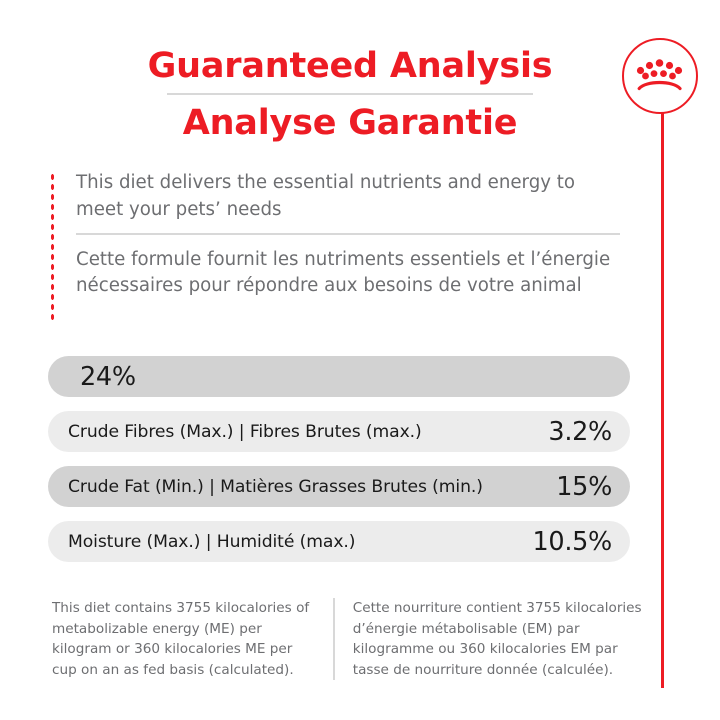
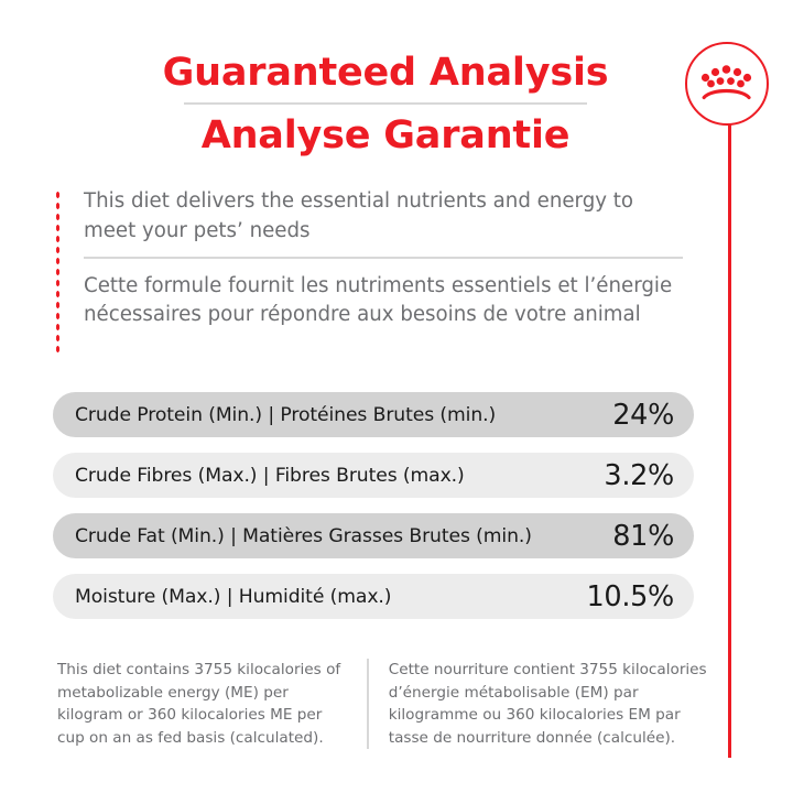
  Guaranteed Analysis
  Analyse Garantie
  This diet delivers the essential nutrients and energy to meet your pets’ needs
  Cette formule fournit les nutriments essentiels et l’énergie nécessaires pour répondre aux besoins de votre animal
+ Crude Protein (Min.) | Protéines Brutes (min.)
  24%
  Crude Fibres (Max.) | Fibres Brutes (max.)
  3.2%
  Crude Fat (Min.) | Matières Grasses Brutes (min.)
- 15%
+ 81%
  Moisture (Max.) | Humidité (max.)
  10.5%
  This diet contains 3755 kilocalories of metabolizable energy (ME) per kilogram or 360 kilocalories ME per cup on an as fed basis (calculated).
  Cette nourriture contient 3755 kilocalories d’énergie métabolisable (EM) par kilogramme ou 360 kilocalories EM par tasse de nourriture donnée (calculée).
